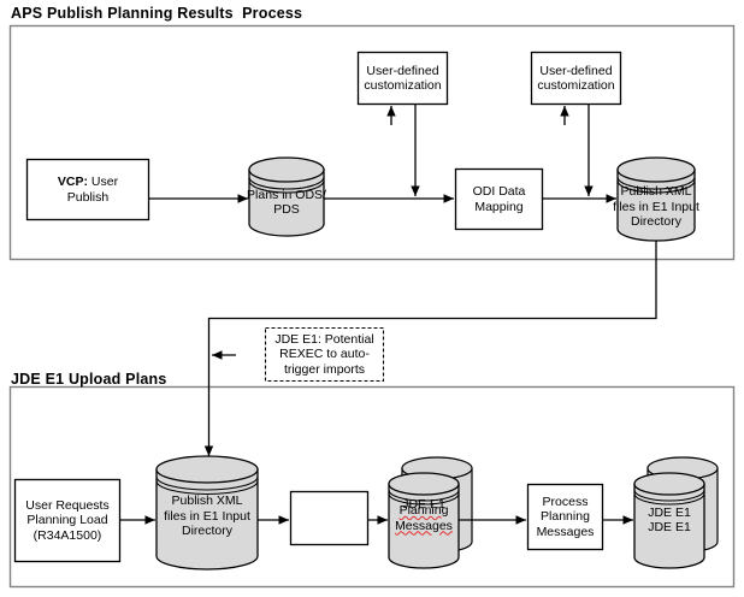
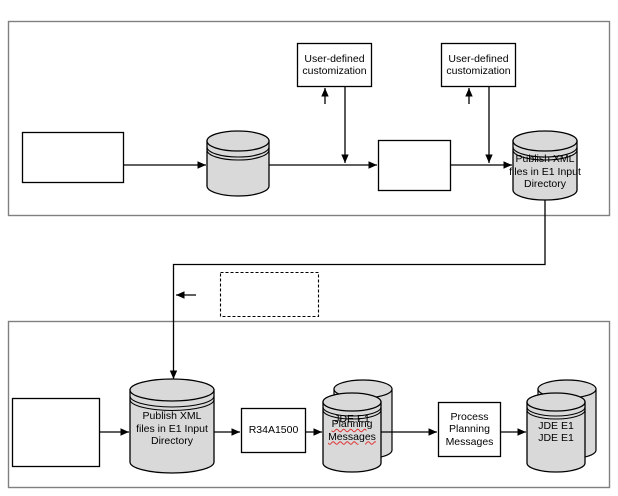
- APS Publish Planning Results Process
- JDE E1 Upload Plans
- VCP: User
- Publish
- Plans in ODS/
- PDS
  User-defined
  customization
  User-defined
  customization
- ODI Data
- Mapping
  Publish XML
  files in E1 Input
  Directory
- JDE E1: Potential
- REXEC to auto-
- trigger imports
- User Requests
- Planning Load
- (R34A1500)
  Publish XML
  files in E1 Input
  Directory
+ R34A1500
  Planning
  Messages
  JDE E1
  Process
  Planning
  Messages
  JDE E1
  JDE E1
